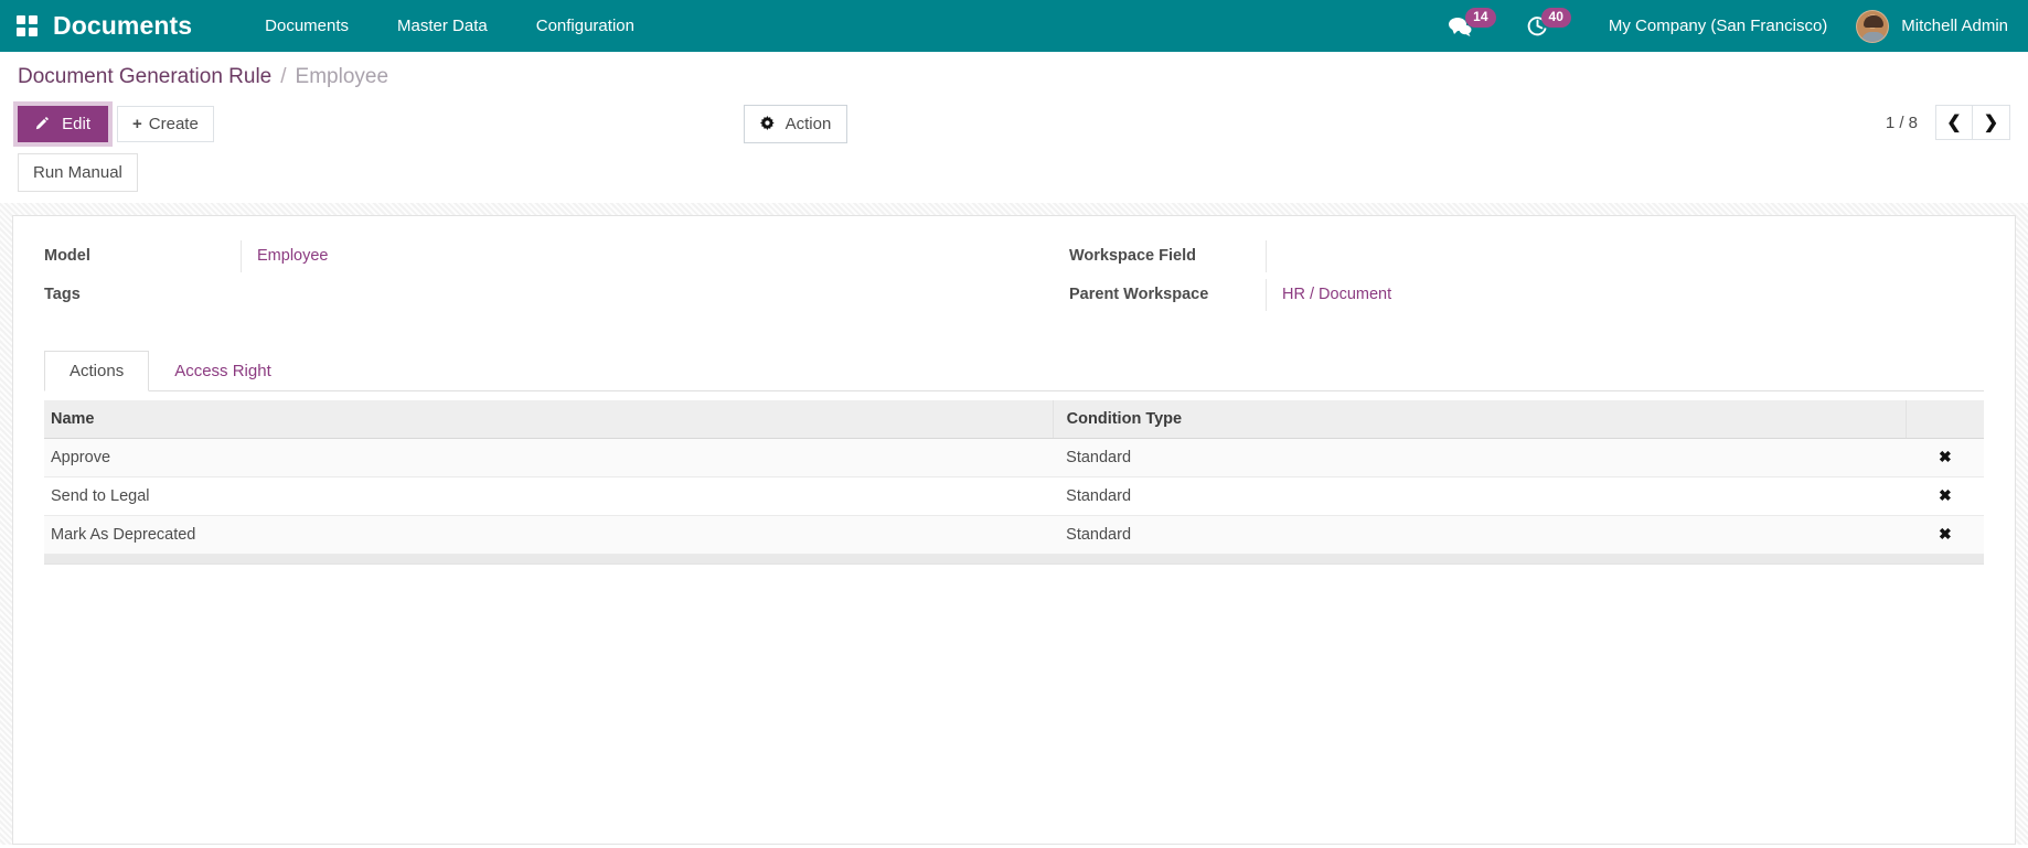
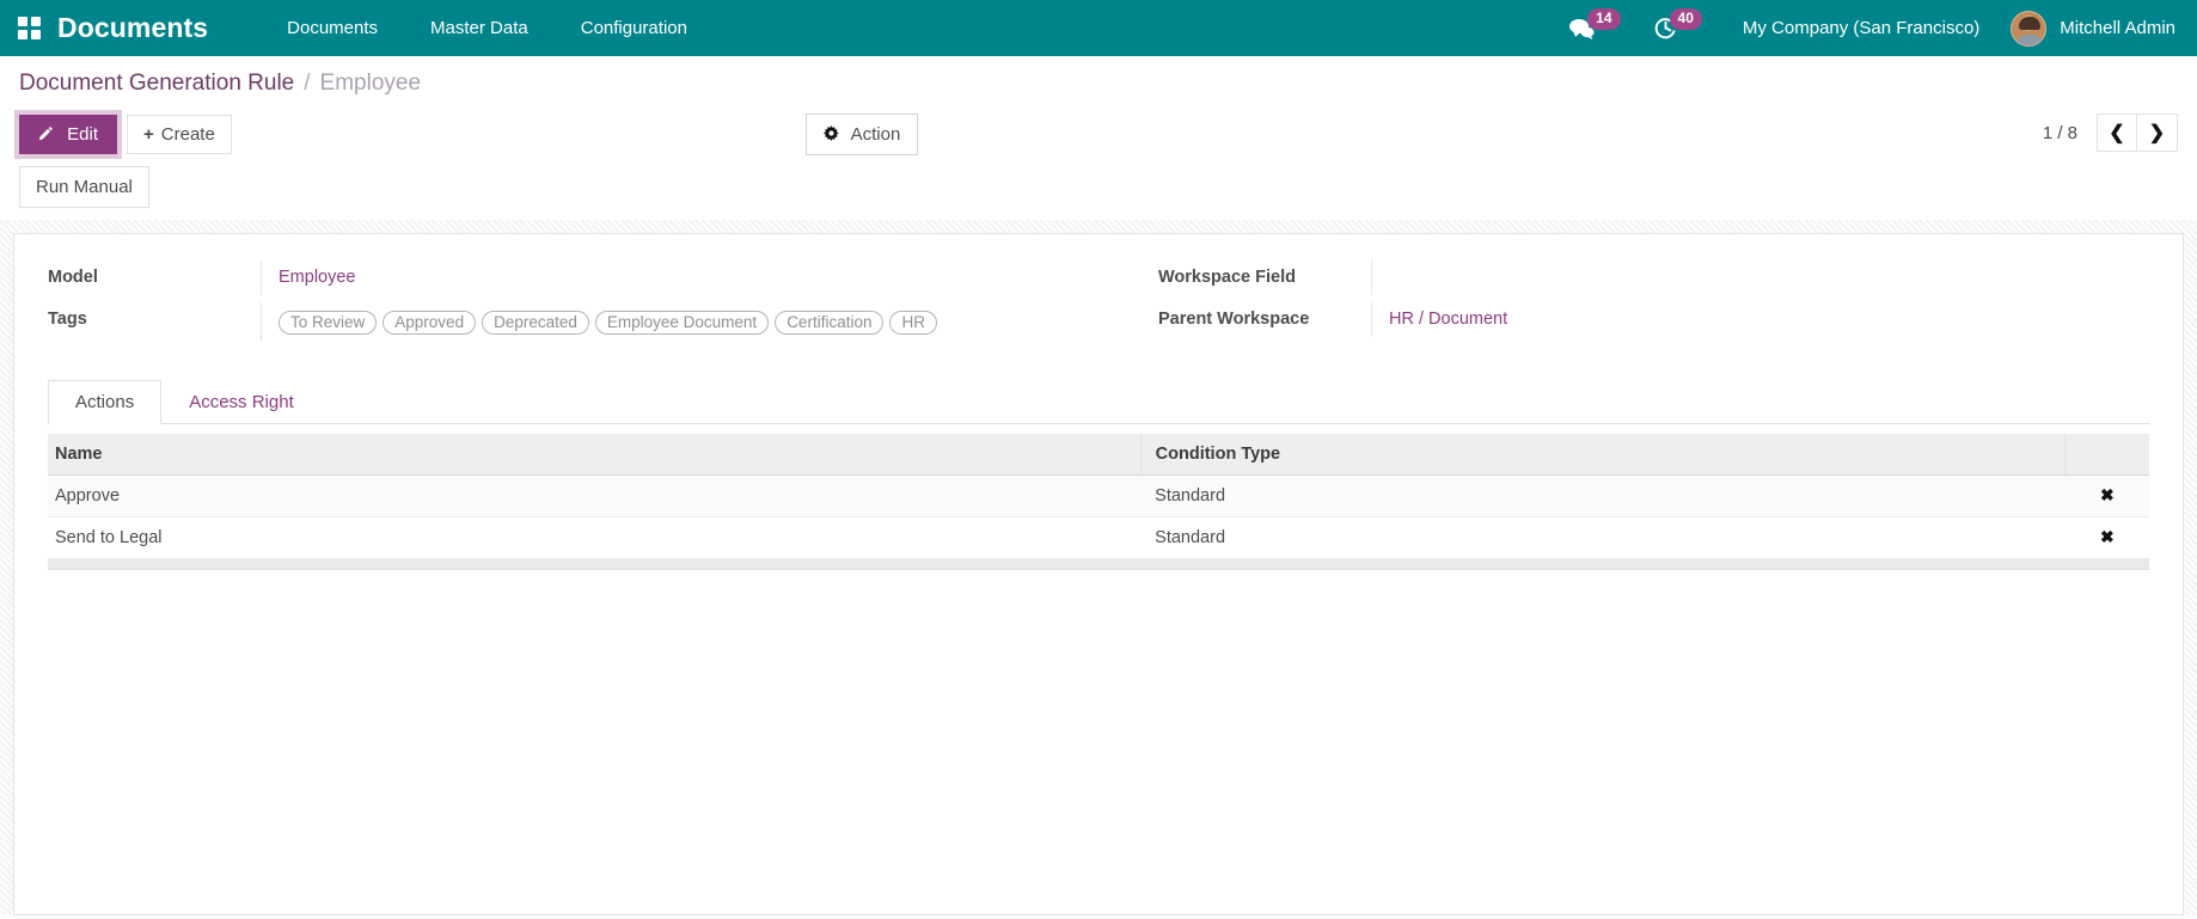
  Documents
  Documents
  Master Data
  Configuration
  14
  40
  My Company (San Francisco)
  Mitchell Admin
  Document Generation Rule
  /
  Employee
  Edit
  + Create
  Action
  1 / 8
  ❮
  ❯
  Run Manual
  Model
  Employee
  Tags
+ To Review
+ Approved
+ Deprecated
+ Employee Document
+ Certification
+ HR
  Workspace Field
  Parent Workspace
  HR / Document
  Actions
  Access Right
  Name	Condition Type
  Approve	Standard	✖
  Send to Legal	Standard	✖
- Mark As Deprecated	Standard	✖
